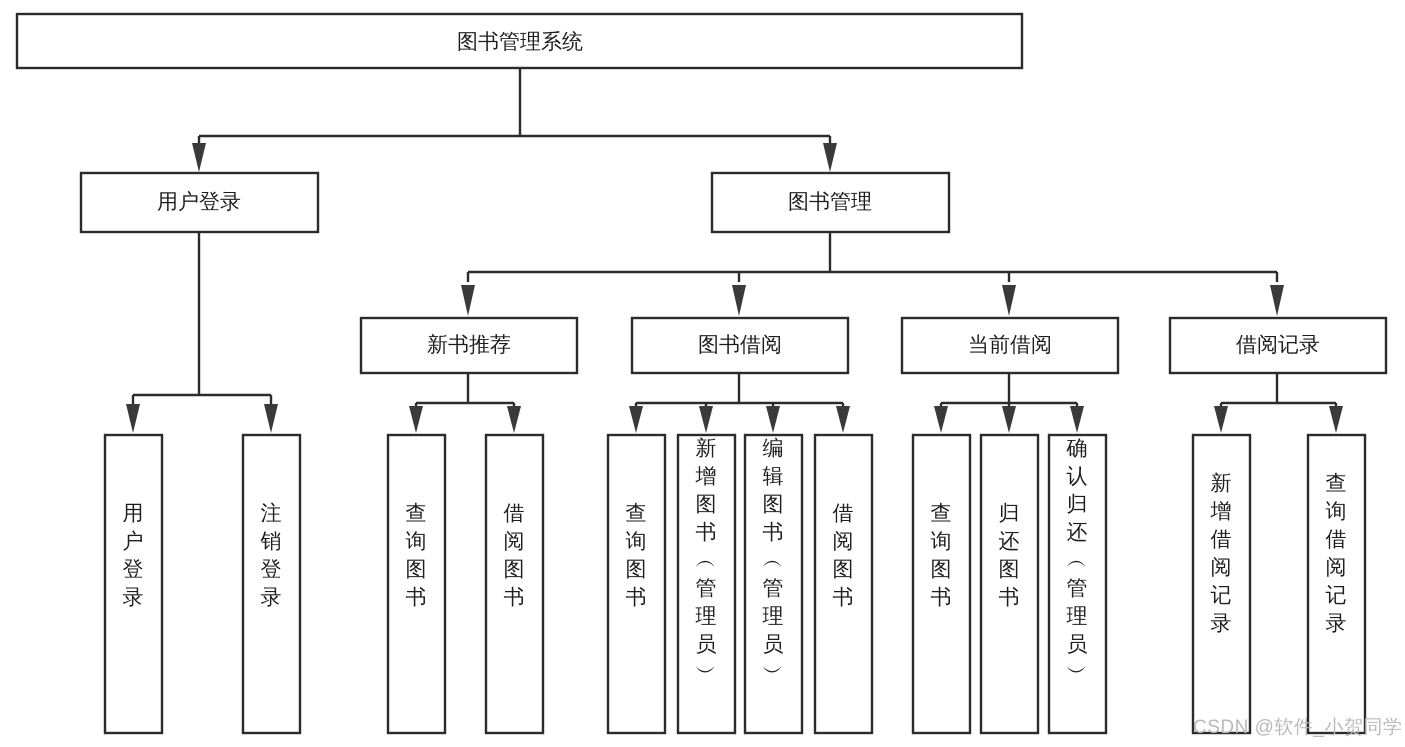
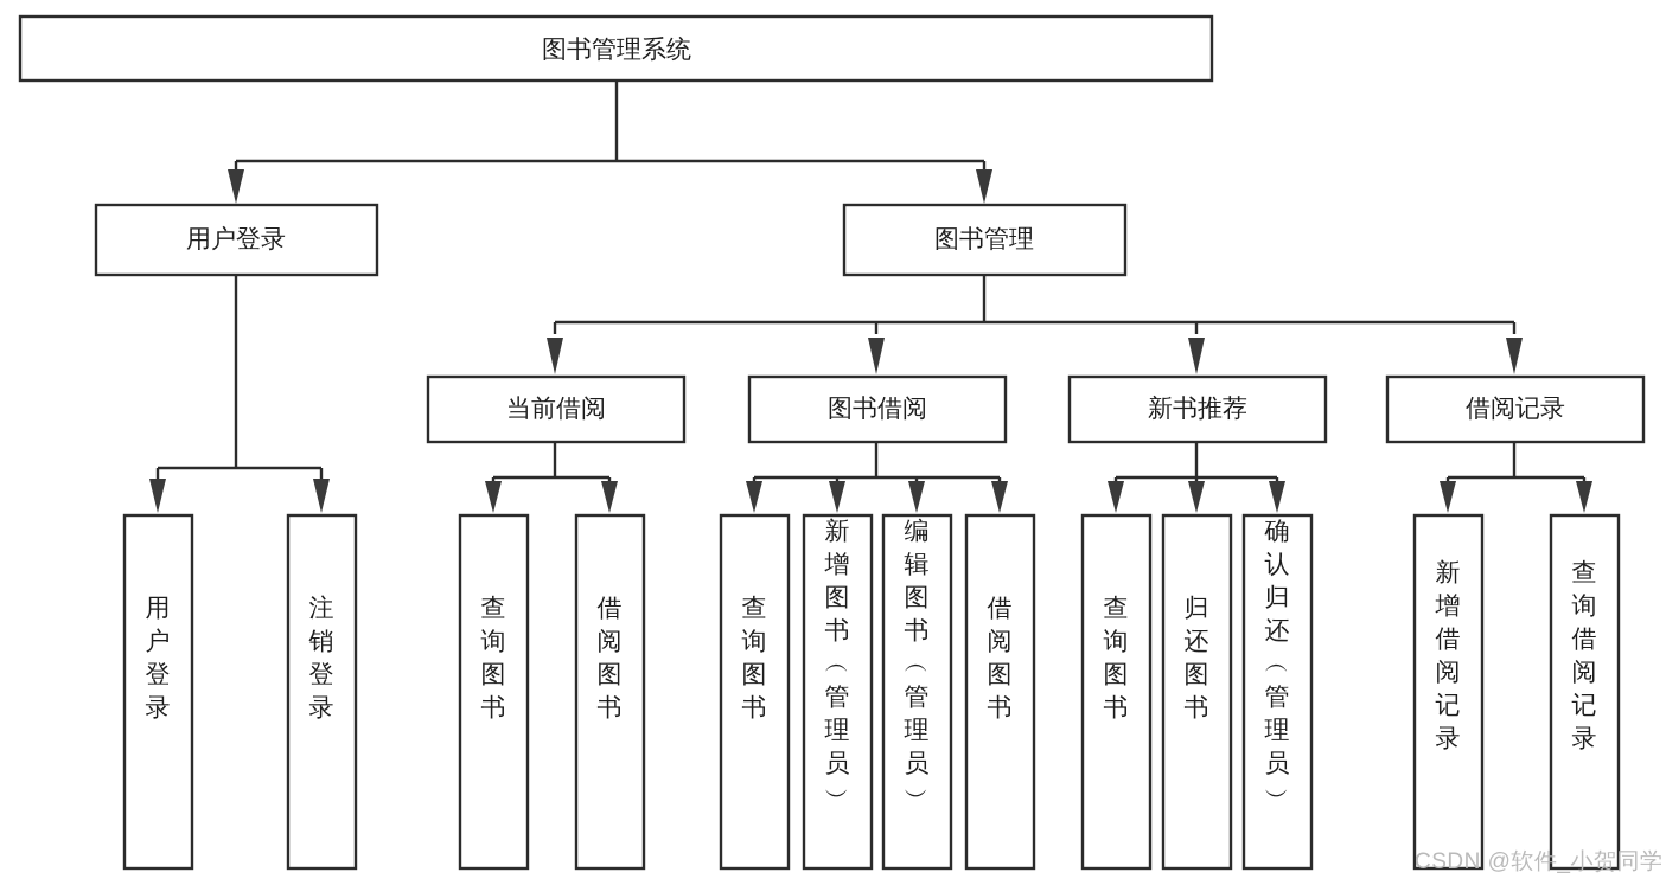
  图书管理系统
  用户登录
  图书管理
- 新书推荐
+ 当前借阅
  图书借阅
- 当前借阅
+ 新书推荐
  借阅记录
  用户登录
  注销登录
  查询图书
  借阅图书
  查询图书
  新增图书 ︵ 管理员 ︶
  编辑图书 ︵ 管理员 ︶
  借阅图书
  查询图书
  归还图书
  确认归还 ︵ 管理员 ︶
  新增借阅记录
  查询借阅记录
  CSDN @软件_小贺同学
